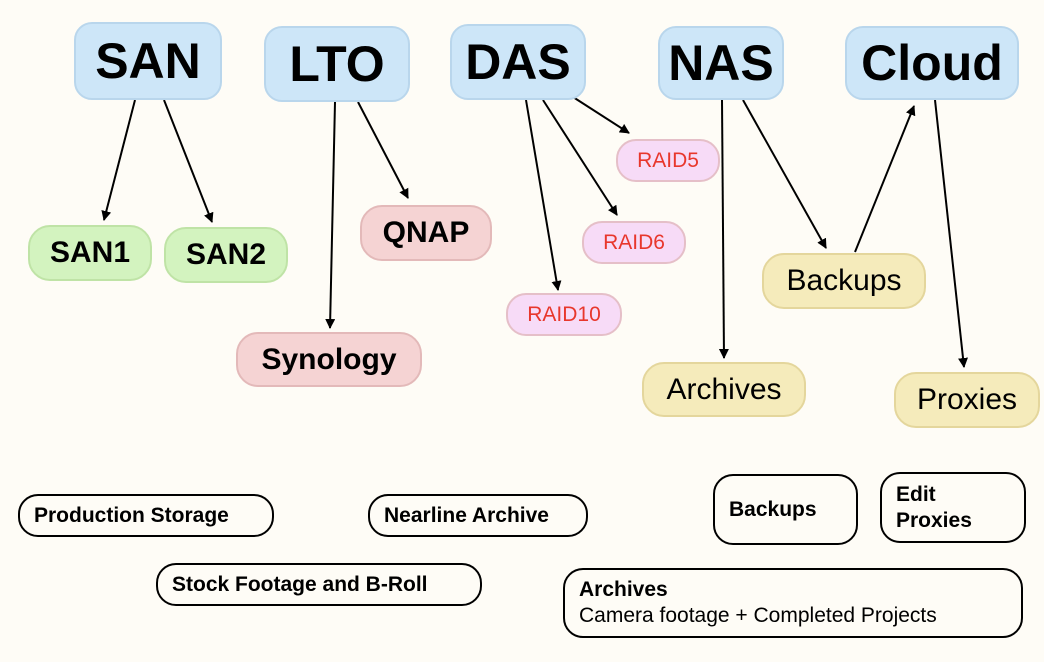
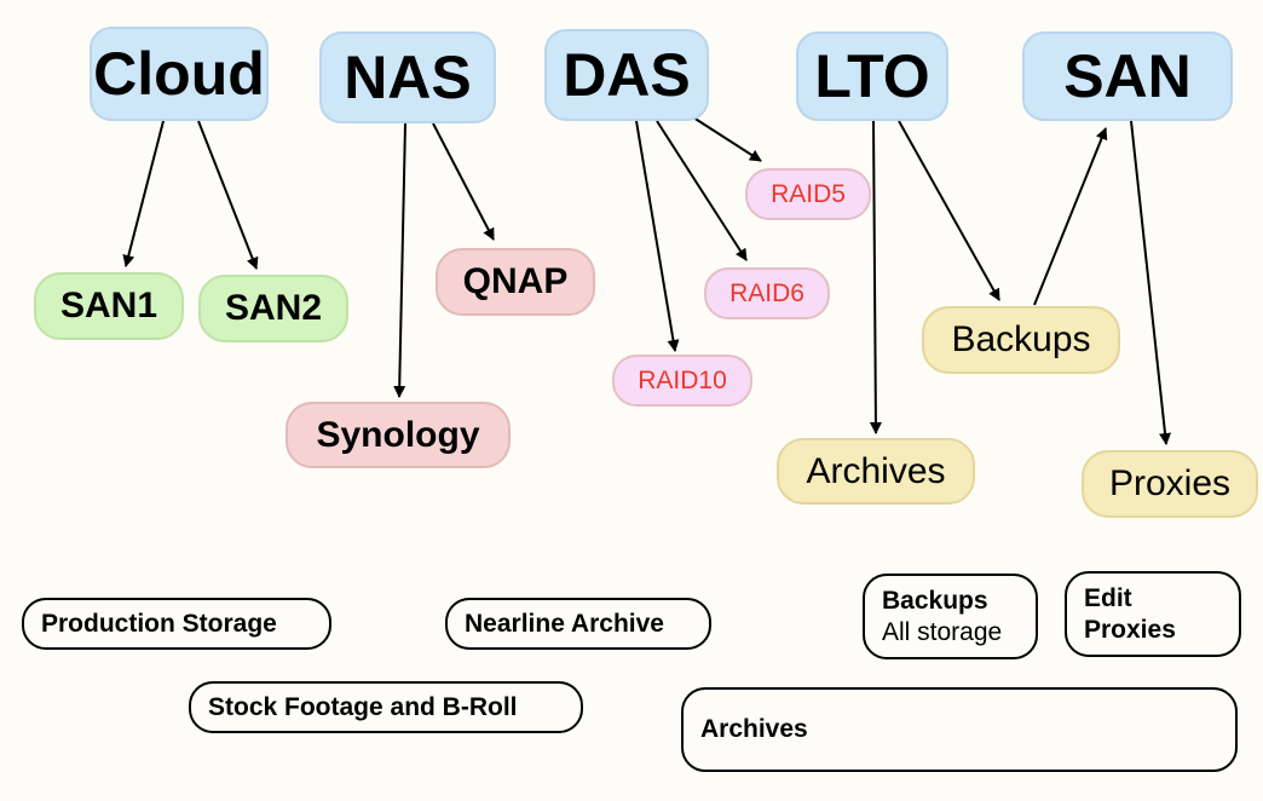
- SAN
+ Cloud
- LTO
+ NAS
  DAS
- NAS
+ LTO
- Cloud
+ SAN
  SAN1
  SAN2
  QNAP
  Synology
  RAID5
  RAID6
  RAID10
  Backups
  Archives
  Proxies
  Production Storage
  Nearline Archive
  Stock Footage and B-Roll
  Backups
+ All storage
  Edit Proxies
  Archives
- Camera footage + Completed Projects
